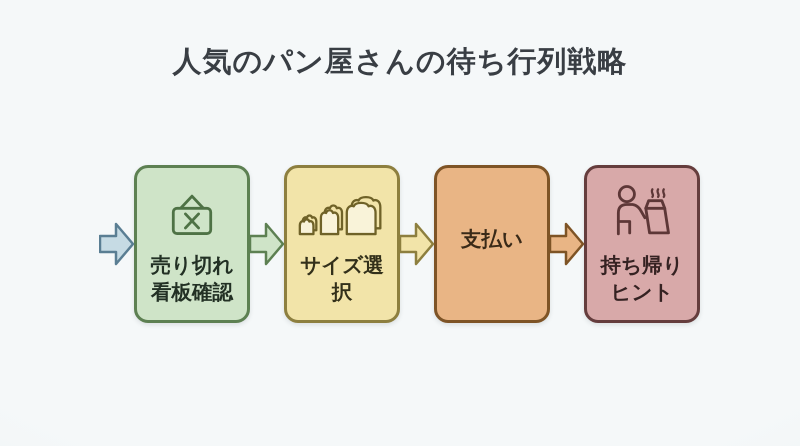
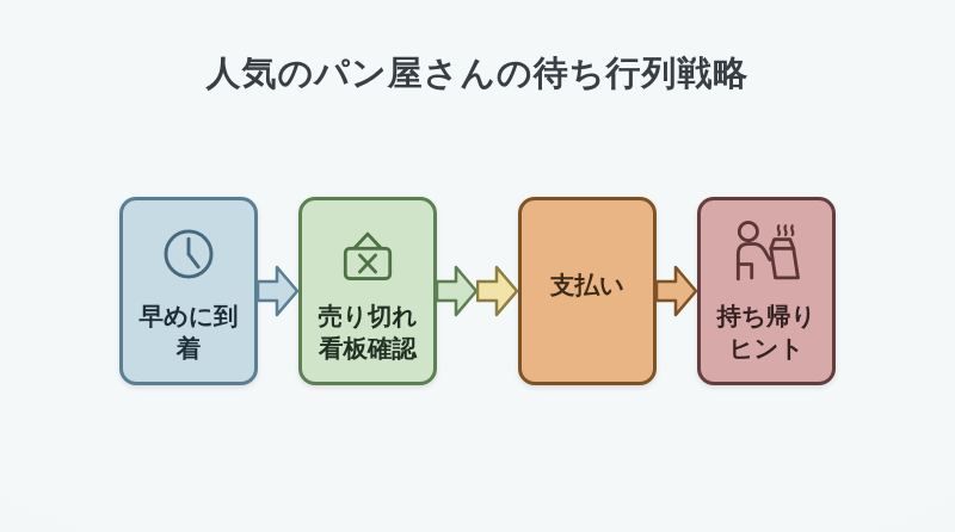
  人気のパン屋さんの待ち行列戦略
+ 早めに到着
  売り切れ看板確認
- サイズ選択
  支払い
  持ち帰りヒント
